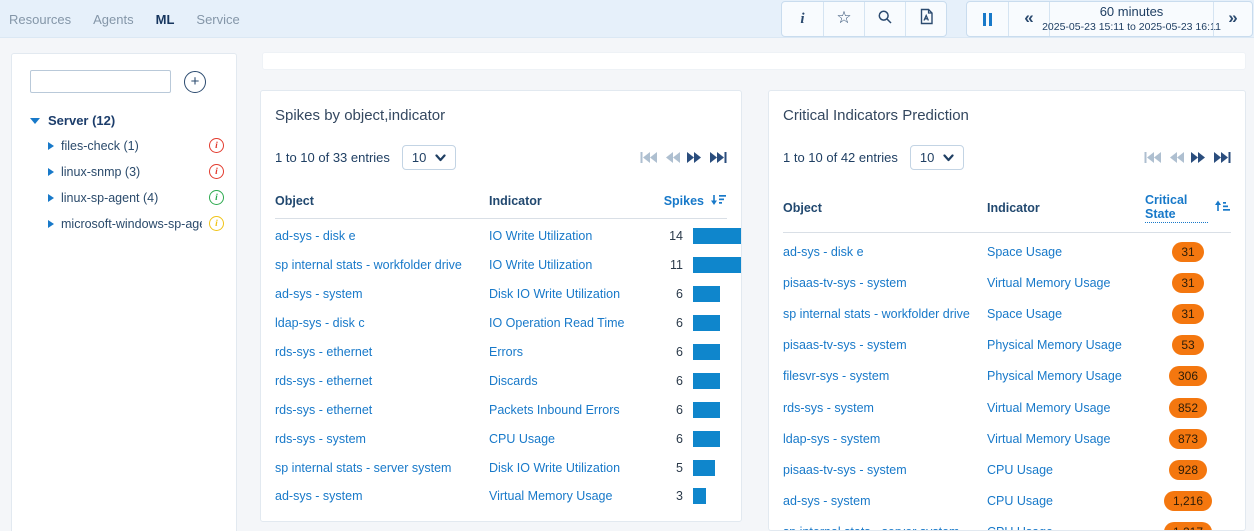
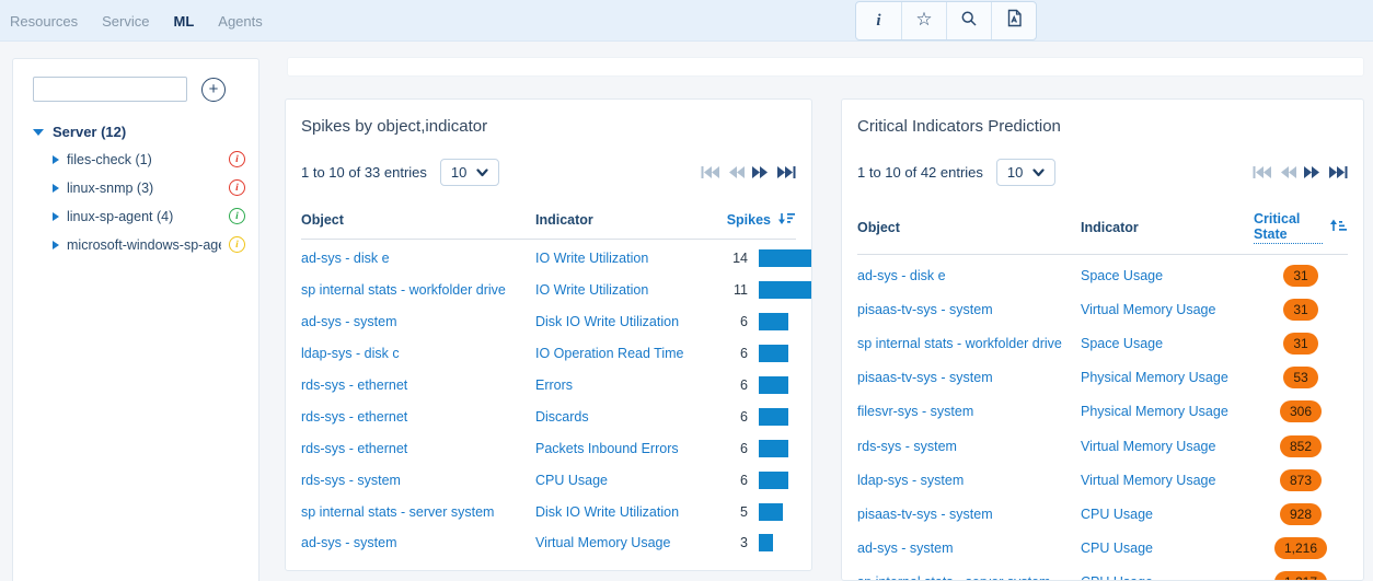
  Resources
- Agents
+ Service
  ML
- Service
+ Agents
  i
  ☆
- «
- 60 minutes
- 2025-05-23 15:11 to 2025-05-23 16:11
- »
  +
  Server (12)
  files-check (1)
  i
  linux-snmp (3)
  i
  linux-sp-agent (4)
  i
  microsoft-windows-sp-ag
  i
  Spikes by object,indicator
  1 to 10 of 33 entries
  10
  Object
  Indicator
  Spikes
  ad-sys - disk e
  IO Write Utilization
  14
  sp internal stats - workfolder drive
  IO Write Utilization
  11
  ad-sys - system
  Disk IO Write Utilization
  6
  ldap-sys - disk c
  IO Operation Read Time
  6
  rds-sys - ethernet
  Errors
  6
  rds-sys - ethernet
  Discards
  6
  rds-sys - ethernet
  Packets Inbound Errors
  6
  rds-sys - system
  CPU Usage
  6
  sp internal stats - server system
  Disk IO Write Utilization
  5
  ad-sys - system
  Virtual Memory Usage
  3
  Critical Indicators Prediction
  1 to 10 of 42 entries
  10
  Object
  Indicator
  Critical State
  ad-sys - disk e
  Space Usage
  31
  pisaas-tv-sys - system
  Virtual Memory Usage
  31
  sp internal stats - workfolder drive
  Space Usage
  31
  pisaas-tv-sys - system
  Physical Memory Usage
  53
  filesvr-sys - system
  Physical Memory Usage
  306
  rds-sys - system
  Virtual Memory Usage
  852
  ldap-sys - system
  Virtual Memory Usage
  873
  pisaas-tv-sys - system
  CPU Usage
  928
  ad-sys - system
  CPU Usage
  1,216
